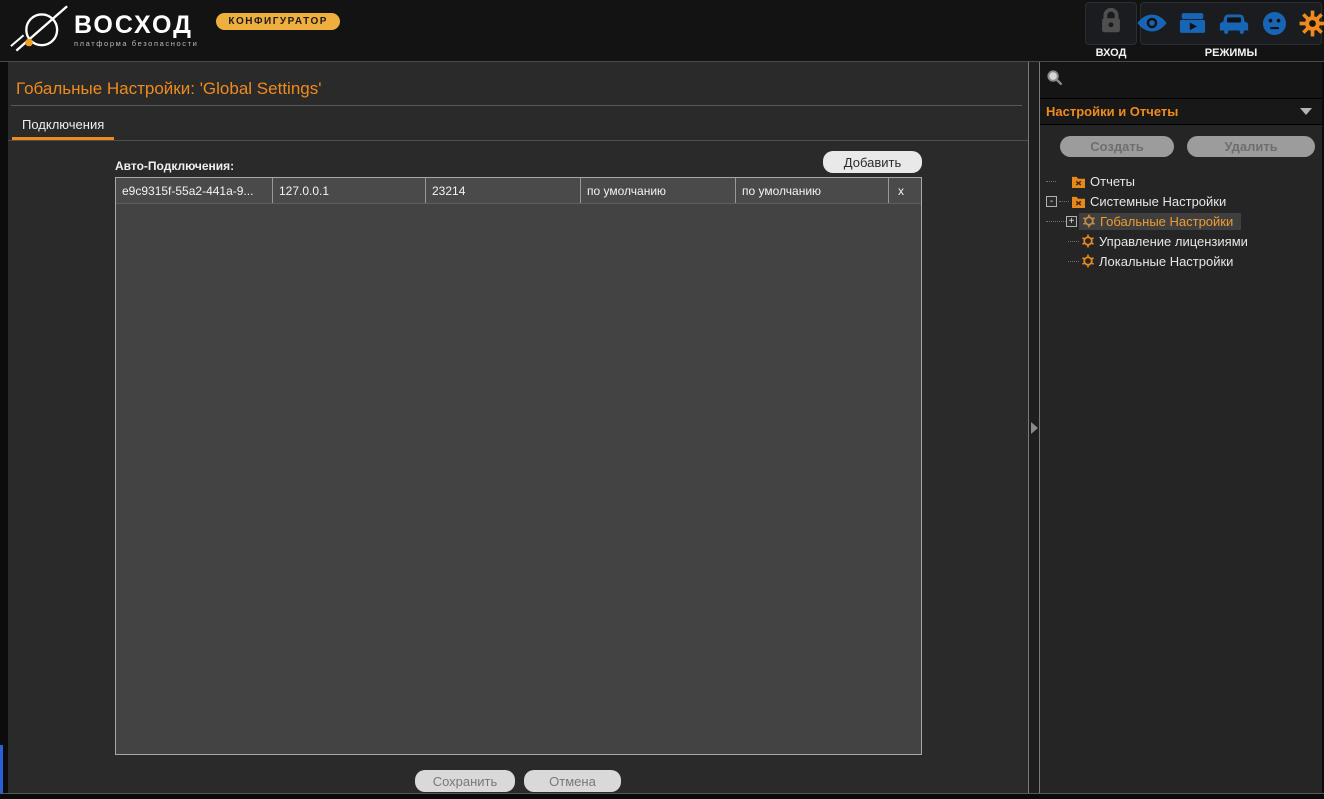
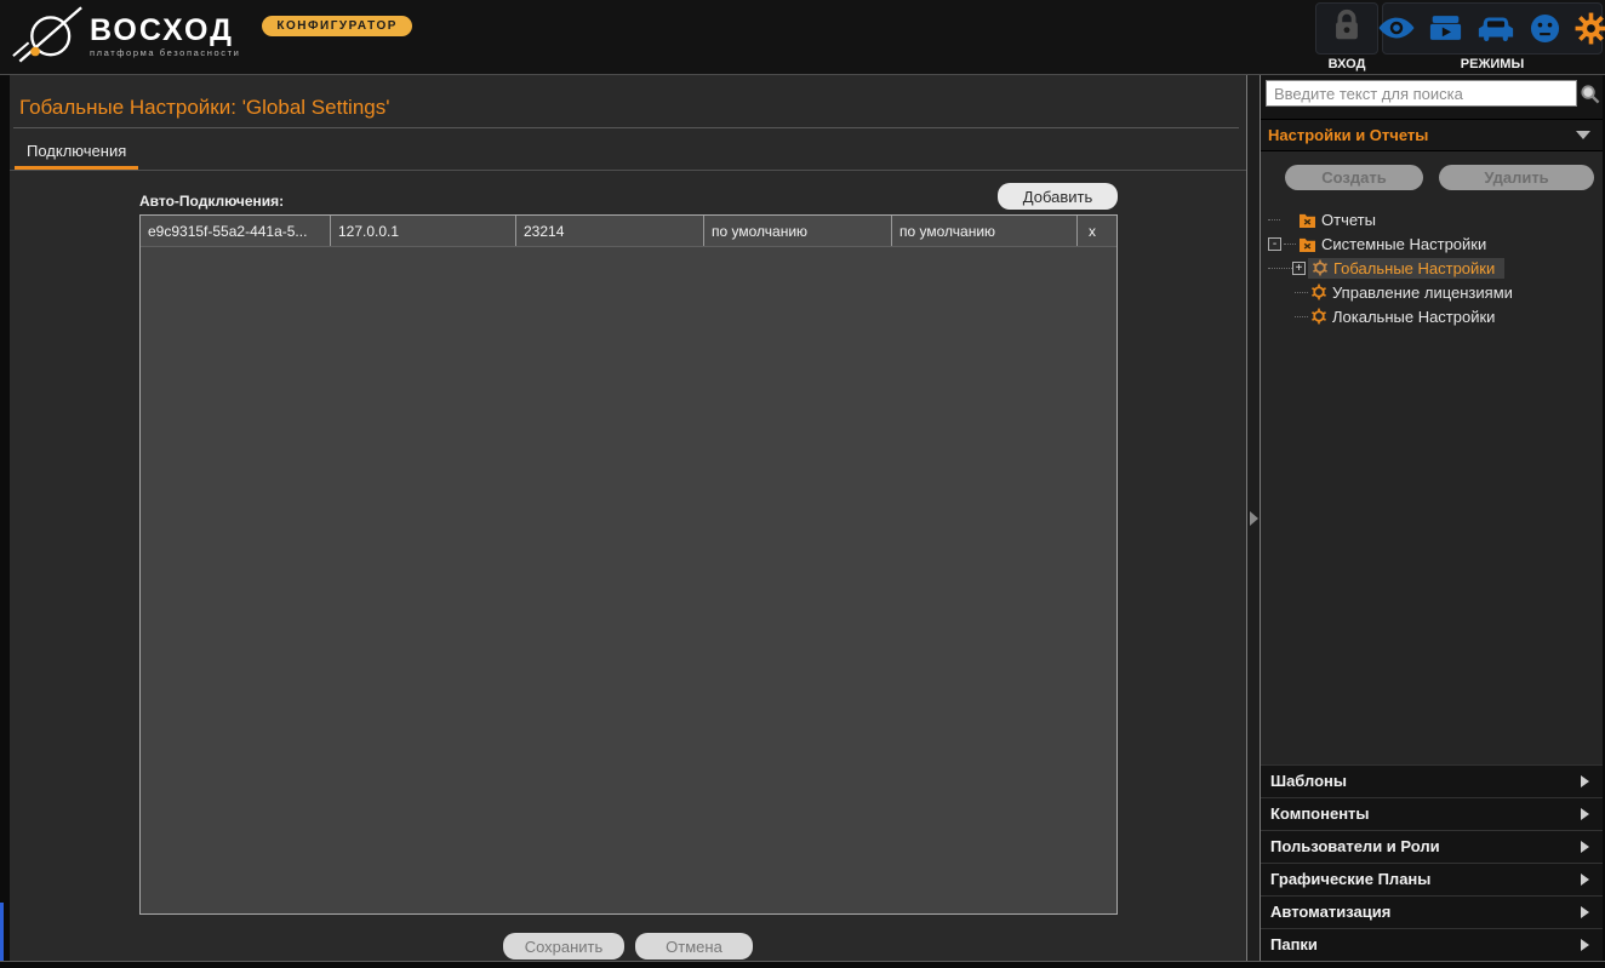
  ВОСХОД
  платформа безопасности
  КОНФИГУРАТОР
  ВХОД
  РЕЖИМЫ
  Гобальные Настройки: 'Global Settings'
  Подключения
  Авто-Подключения:
  Добавить
- e9c9315f-55a2-441a-9...
+ e9c9315f-55a2-441a-5...
  127.0.0.1
  23214
  по умолчанию
  по умолчанию
  x
  Сохранить
  Отмена
+ Введите текст для поиска
  Настройки и Отчеты
  Создать
  Удалить
  Отчеты
  -
  Системные Настройки
  +
  Гобальные Настройки
  Управление лицензиями
  Локальные Настройки
+ Шаблоны
+ Компоненты
+ Пользователи и Роли
+ Графические Планы
+ Автоматизация
+ Папки
